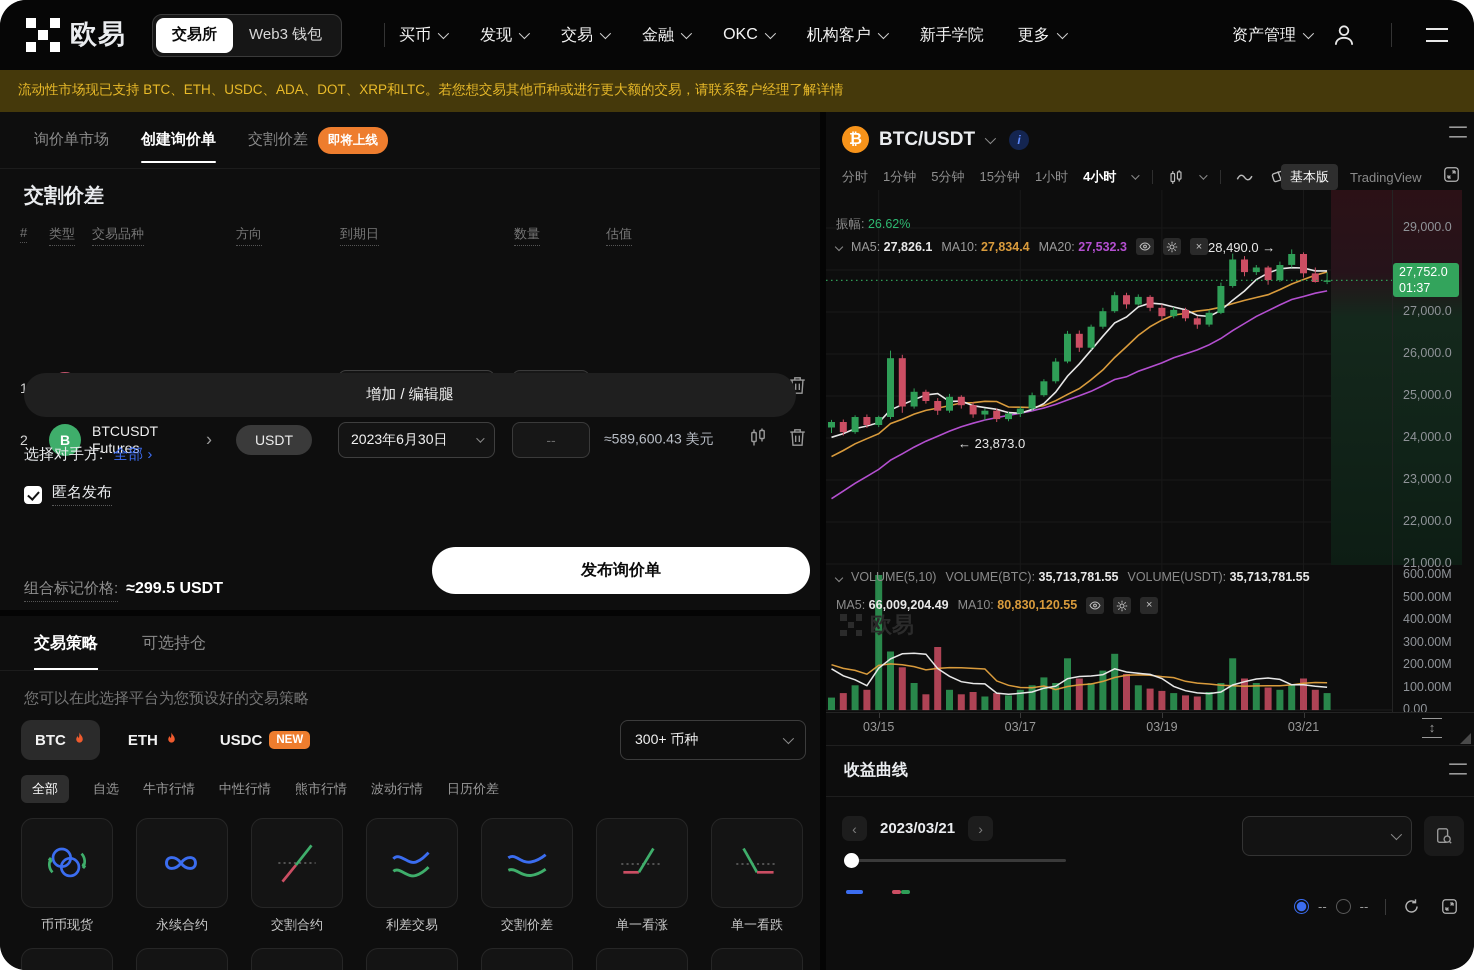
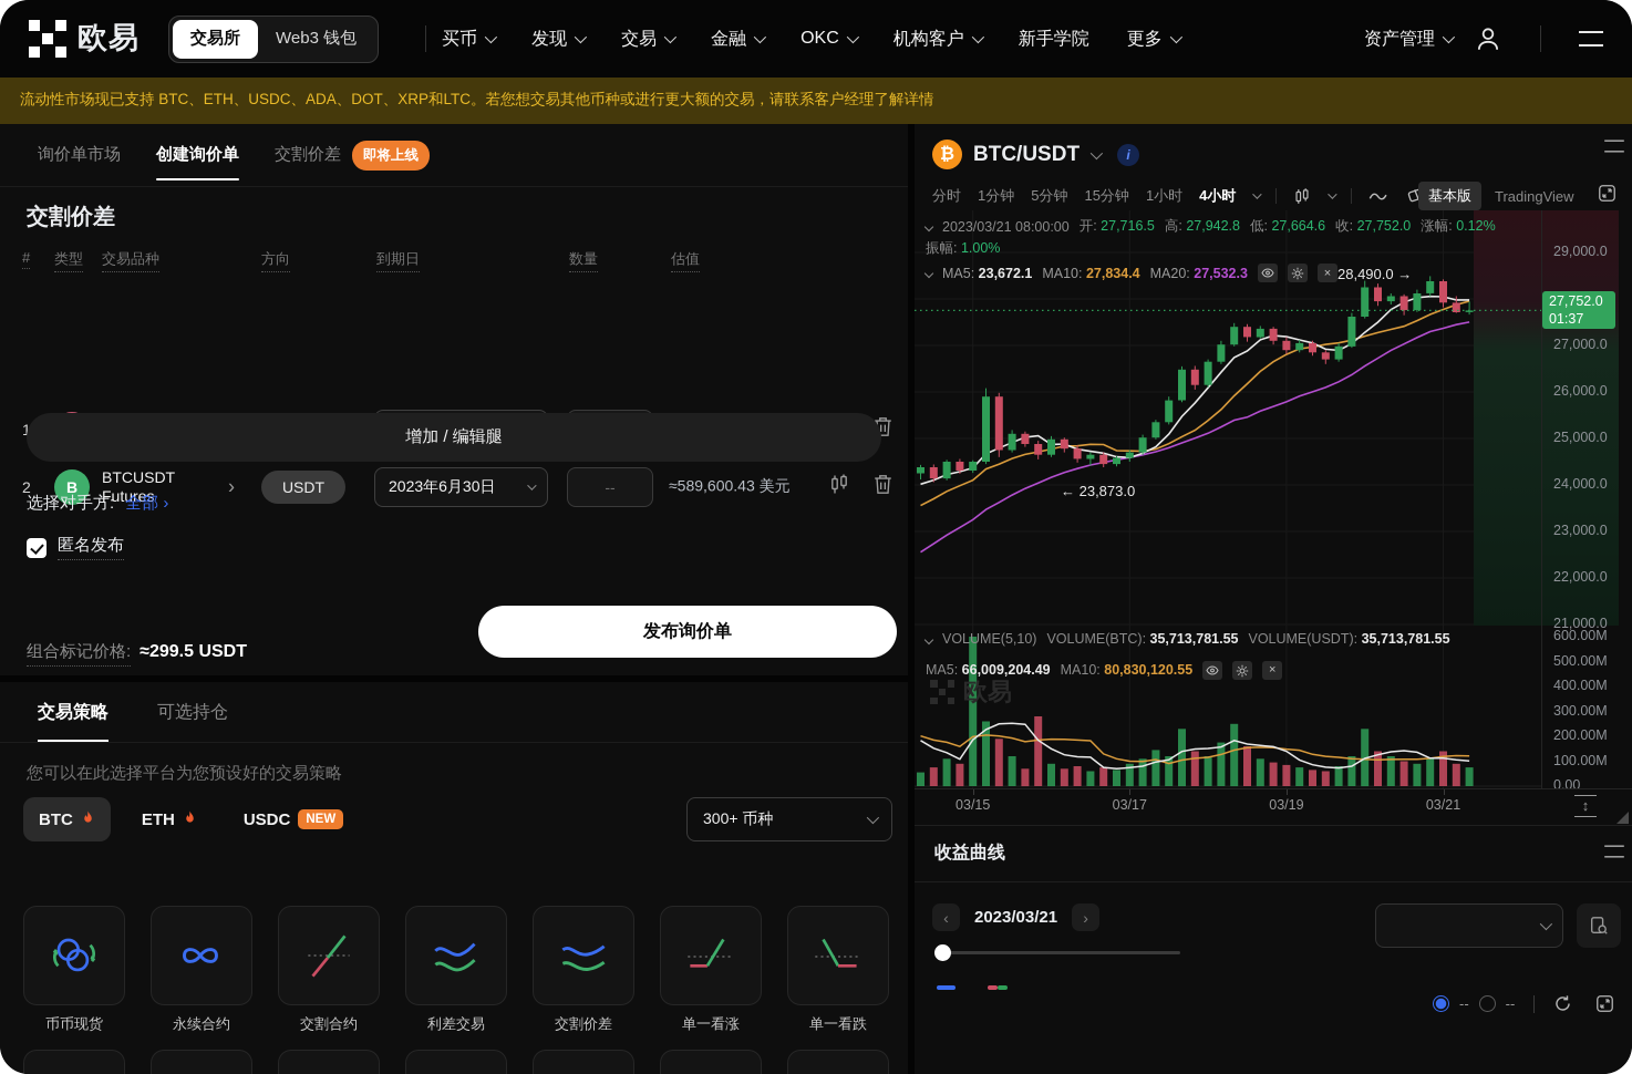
  欧易
  交易所
  Web3 钱包
  买币
  发现
  交易
  金融
  OKC
  机构客户
  新手学院
  更多
  资产管理
  流动性市场现已支持 BTC、ETH、USDC、ADA、DOT、XRP和LTC。若您想交易其他币种或进行更大额的交易，请联系客户经理了解详情
  询价单市场
  创建询价单
  交割价差
  即将上线
  交割价差
  #
  类型
  交易品种
  方向
  到期日
  数量
  估值
  2
  B
  BTCUSDT
  Futures
  ›
  USDT
  2023年6月30日
  --
  ≈589,600.43 美元
  增加 / 编辑腿
  选择对手方:
  全部 ›
  匿名发布
  组合标记价格:
  ≈299.5 USDT
  发布询价单
  交易策略
  可选持仓
  您可以在此选择平台为您预设好的交易策略
  BTC
  ETH
  USDC
  NEW
  300+ 币种
- 全部
- 自选
- 牛市行情
- 中性行情
- 熊市行情
- 波动行情
- 日历价差
  币币现货
  永续合约
  交割合约
  利差交易
  交割价差
  单一看涨
  单一看跌
  ₿
  BTC/USDT
  i
  分时
  1分钟
  5分钟
  15分钟
  1小时
  4小时
  基本版
  TradingView
+ 2023/03/21 08:00:00
+ 开: 27,716.5
+ 高: 27,942.8
+ 低: 27,664.6
+ 收: 27,752.0
+ 涨幅: 0.12%
- 振幅: 26.62%
+ 振幅: 1.00%
- MA5: 27,826.1
+ MA5: 23,672.1
  MA10: 27,834.4
  MA20: 27,532.3
  ×
  欧易
  28,490.0 →
  ← 23,873.0
  29,000.0
  27,000.0
  26,000.0
  25,000.0
  24,000.0
  23,000.0
  22,000.0
  21,000.0
  27,752.0
  01:37
  VOLUME(5,10)
  VOLUME(BTC): 35,713,781.55
  VOLUME(USDT): 35,713,781.55
  MA5: 66,009,204.49
  MA10: 80,830,120.55
  ×
  600.00M
  500.00M
  400.00M
  300.00M
  200.00M
  100.00M
  0.00
  ↕
  03/15
  03/17
  03/19
  03/21
  收益曲线
  ‹
  2023/03/21
  ›
  --
  --
